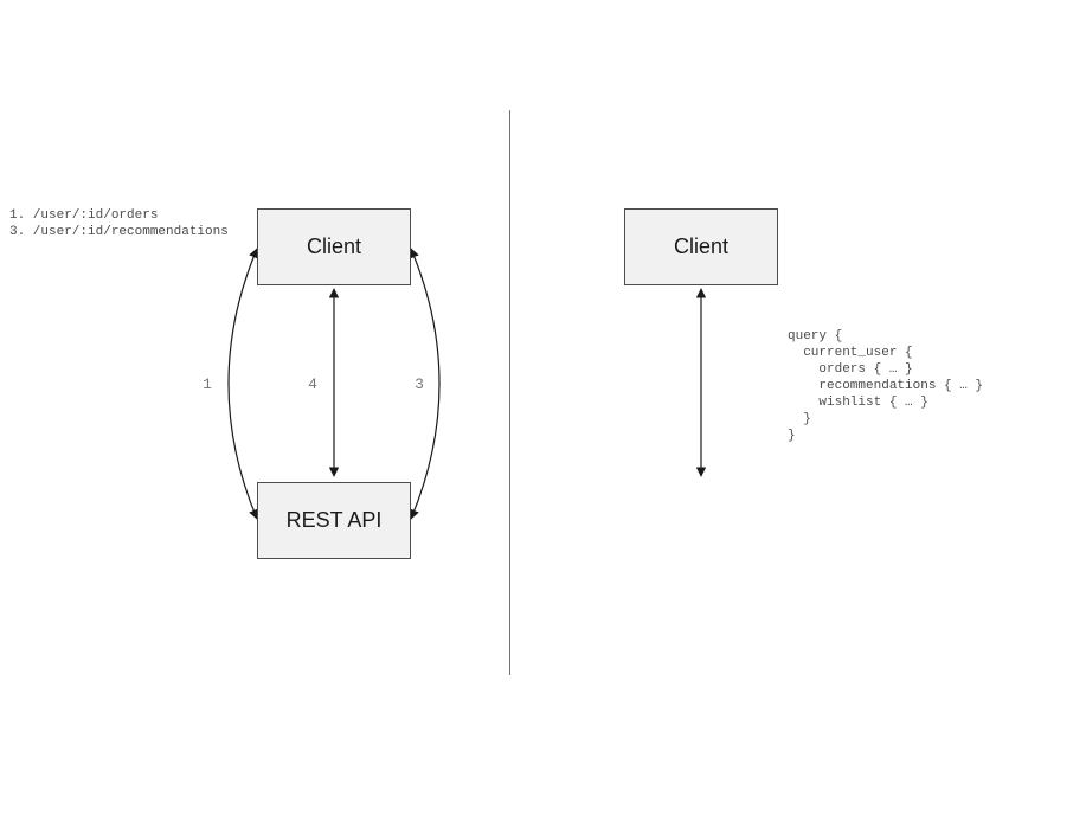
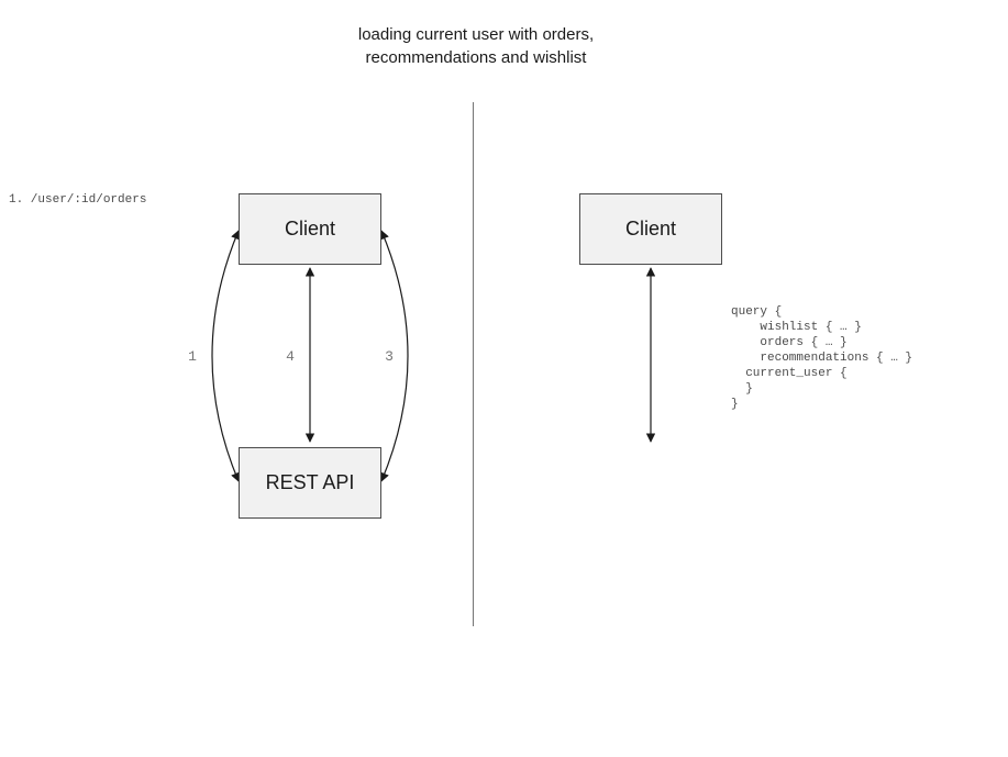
+ loading current user with orders,
+ recommendations and wishlist
  1. /user/:id/orders
- 3. /user/:id/recommendations
  Client
  REST API
  1
  4
  3
  Client
  query {
- current_user {
+ wishlist { … }
  orders { … }
  recommendations { … }
- wishlist { … }
+ current_user {
  }
  }
